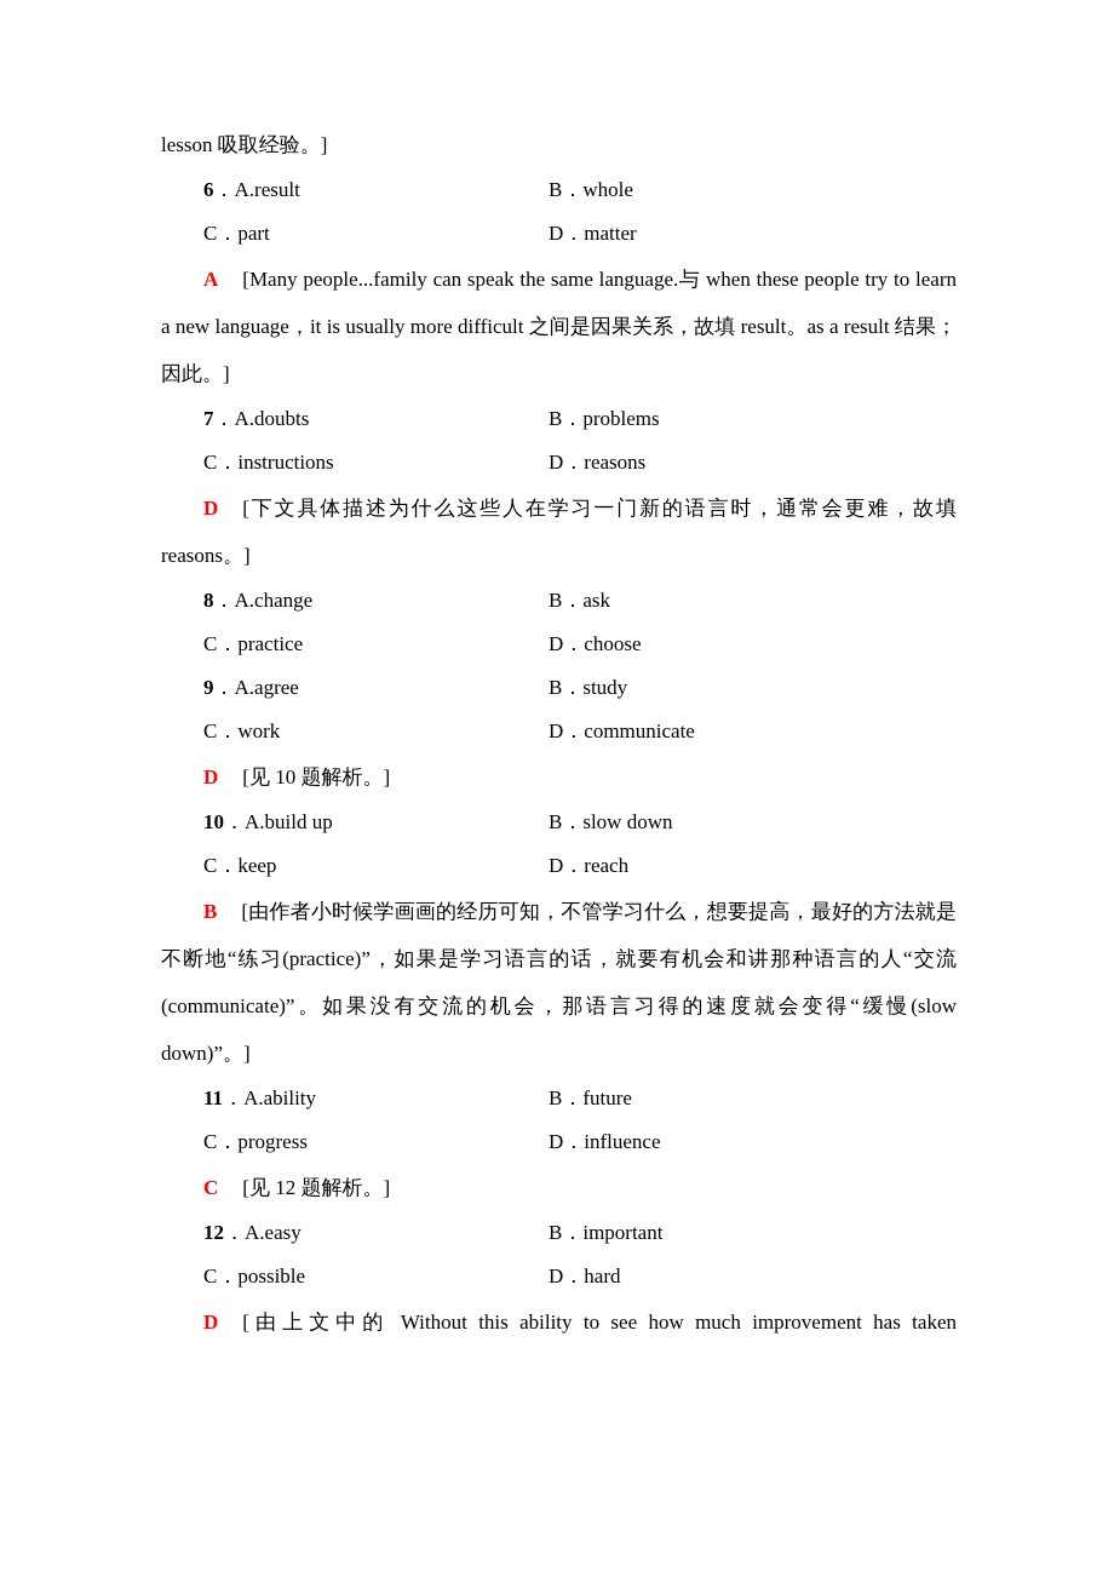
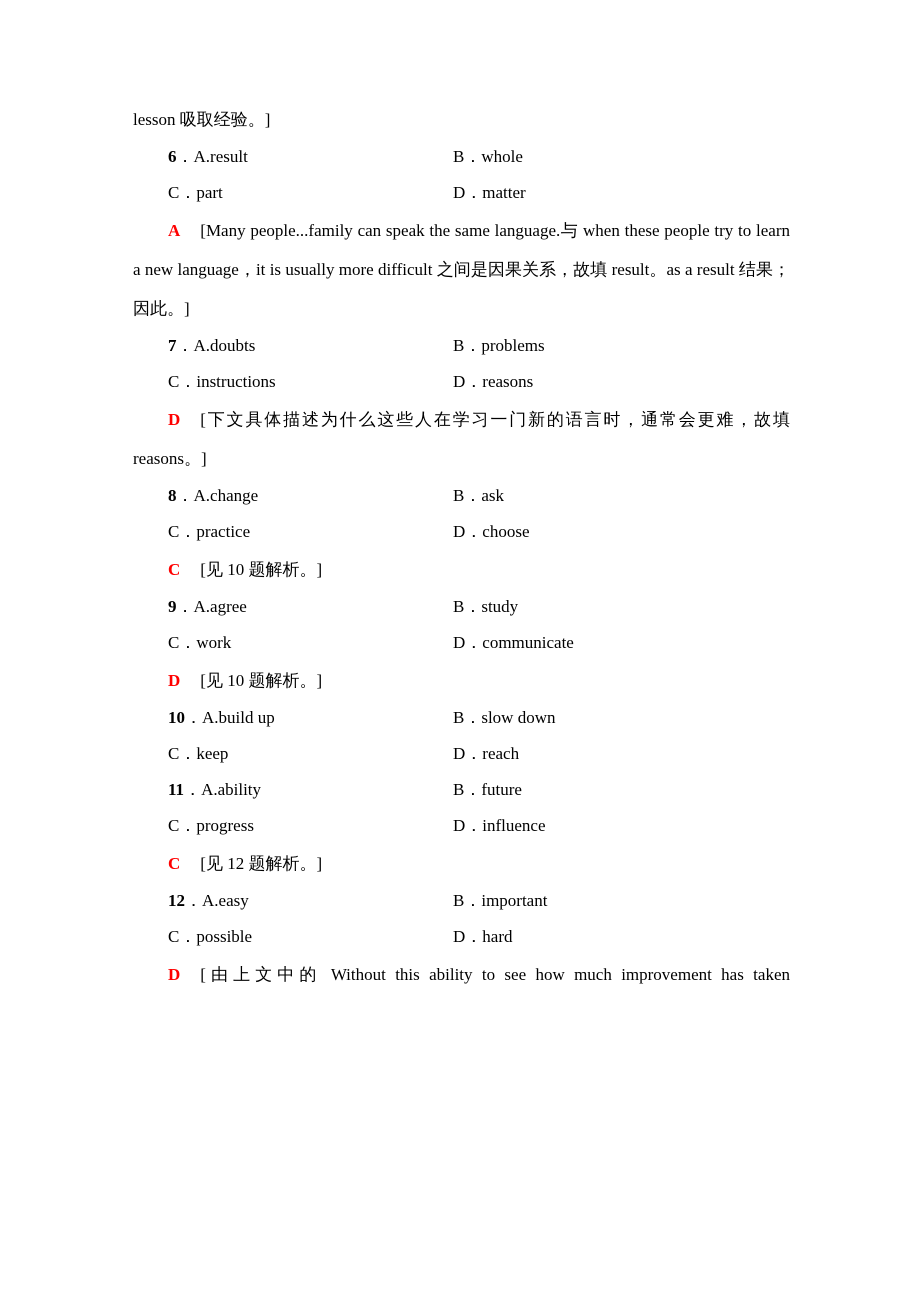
  lesson 吸取经验。]
  6．A.result
  B．whole
  C．part
  D．matter
  A [Many people...family can speak the same language.与 when these people try to learn a new language，it is usually more difficult 之间是因果关系，故填 result。as a result 结果；因此。]
  7．A.doubts
  B．problems
  C．instructions
  D．reasons
  D [下文具体描述为什么这些人在学习一门新的语言时，通常会更难，故填 reasons。]
  8．A.change
  B．ask
  C．practice
  D．choose
+ C [见 10 题解析。]
  9．A.agree
  B．study
  C．work
  D．communicate
  D [见 10 题解析。]
  10．A.build up
  B．slow down
  C．keep
  D．reach
- B [由作者小时候学画画的经历可知，不管学习什么，想要提高，最好的方法就是不断地“练习(practice)”，如果是学习语言的话，就要有机会和讲那种语言的人“交流(communicate)”。如果没有交流的机会，那语言习得的速度就会变得“缓慢(slow down)”。]
  11．A.ability
  B．future
  C．progress
  D．influence
  C [见 12 题解析。]
  12．A.easy
  B．important
  C．possible
  D．hard
  D [由上文中的 Without this ability to see how much improvement has taken
